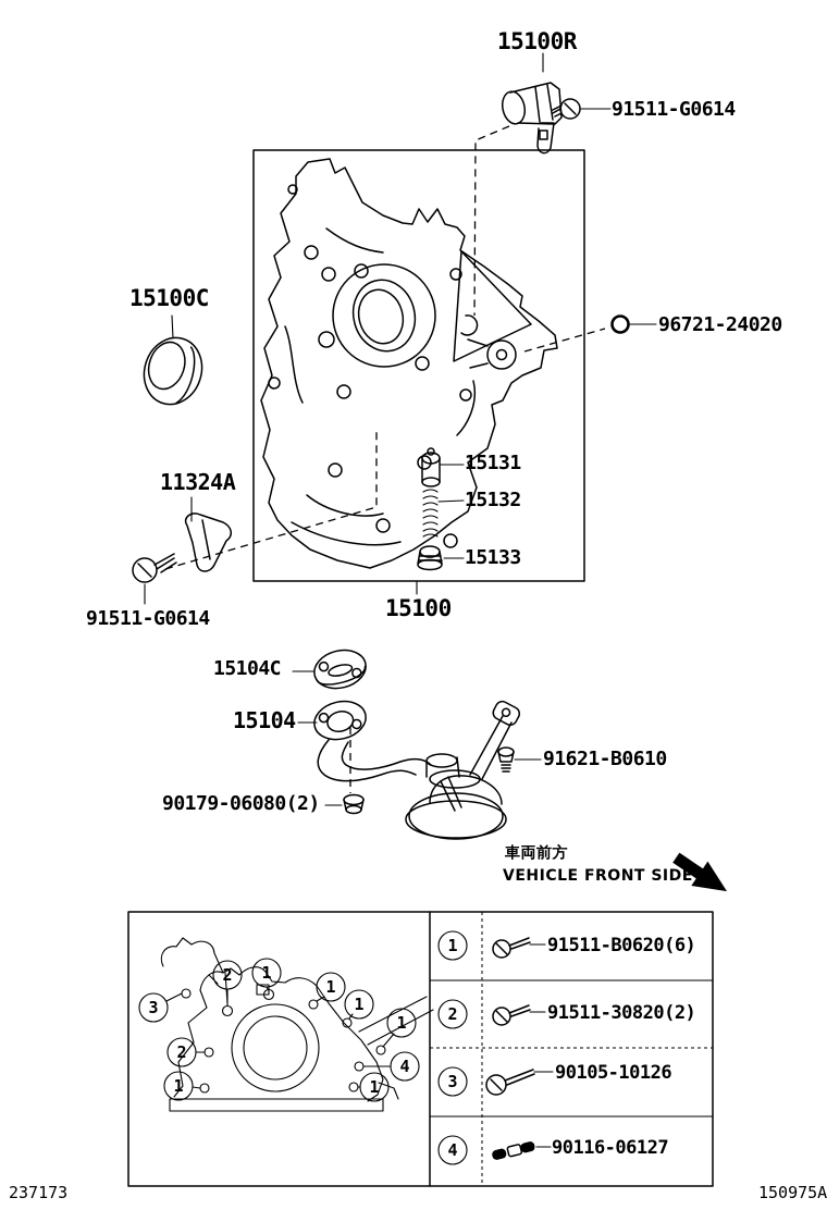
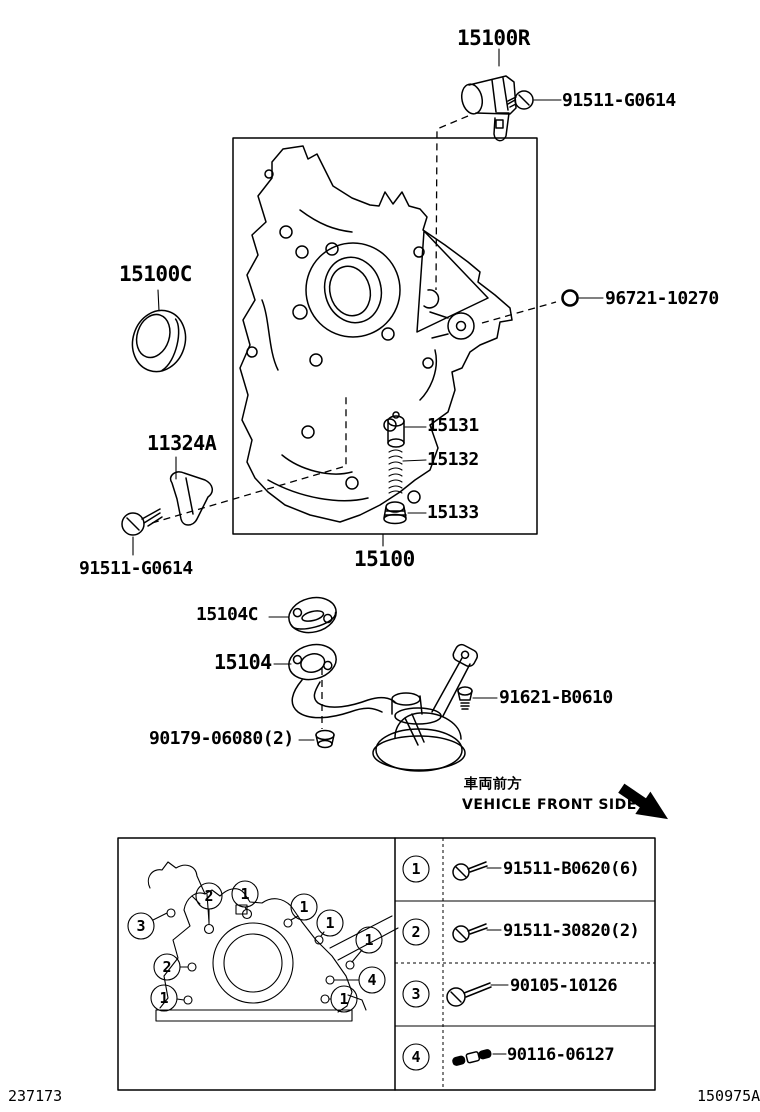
  2
  1
  3
  1
  1
  1
  4
  2
  1
  1
  1
  2
  3
  4
  15100R
  91511-G0614
  15100C
- 96721-24020
+ 96721-10270
  15131
  11324A
  15132
  15133
  15100
  91511-G0614
  15104C
  15104
  91621-B0610
  90179-06080(2)
  車両前方
  VEHICLE FRONT SIDE
  91511-B0620(6)
  91511-30820(2)
  90105-10126
  90116-06127
  237173
  150975A
